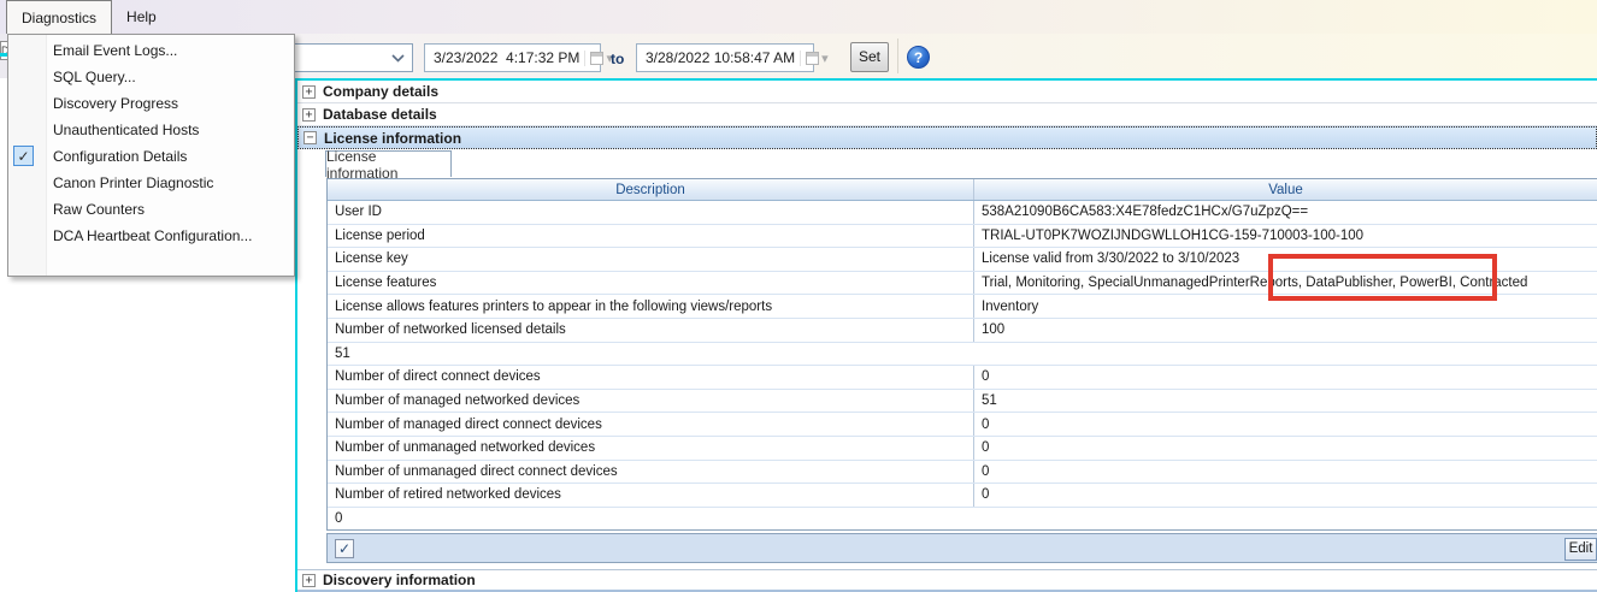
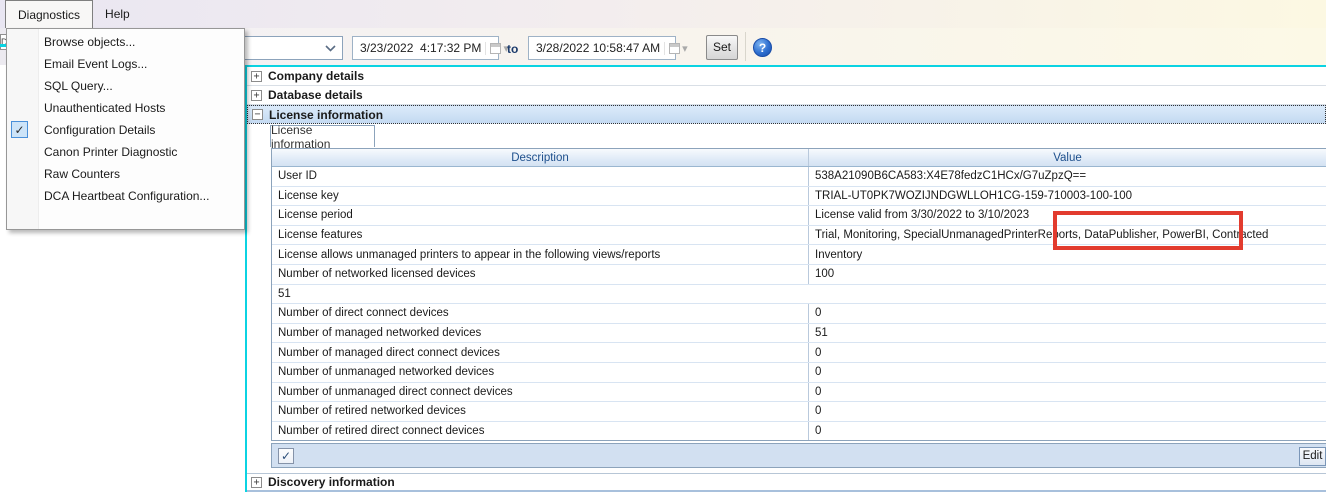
  Diagnostics
  Help
  3/23/2022 4:17:32 PM
  ▾
  to
  3/28/2022 10:58:47 AM
  ▾
  Set
  ?
  D
  +
  Company details
  +
  Database details
  −
  License information
  License information
  Description
  Value
  User ID
  538A21090B6CA583:X4E78fedzC1HCx/G7uZpzQ==
- License period
+ License key
  TRIAL-UT0PK7WOZIJNDGWLLOH1CG-159-710003-100-100
- License key
+ License period
  License valid from 3/30/2022 to 3/10/2023
  License features
  Trial, Monitoring, SpecialUnmanagedPrinterReports, DataPublisher, PowerBI, Contracted
- License allows features printers to appear in the following views/reports
+ License allows unmanaged printers to appear in the following views/reports
  Inventory
- Number of networked licensed details
+ Number of networked licensed devices
  100
  51
  Number of direct connect devices
  0
  Number of managed networked devices
  51
  Number of managed direct connect devices
  0
  Number of unmanaged networked devices
  0
  Number of unmanaged direct connect devices
  0
  Number of retired networked devices
  0
+ Number of retired direct connect devices
  0
  ✓
  Edit
  +
  Discovery information
+ Browse objects...
  Email Event Logs...
  SQL Query...
- Discovery Progress
  Unauthenticated Hosts
  ✓
  Configuration Details
  Canon Printer Diagnostic
  Raw Counters
  DCA Heartbeat Configuration...
